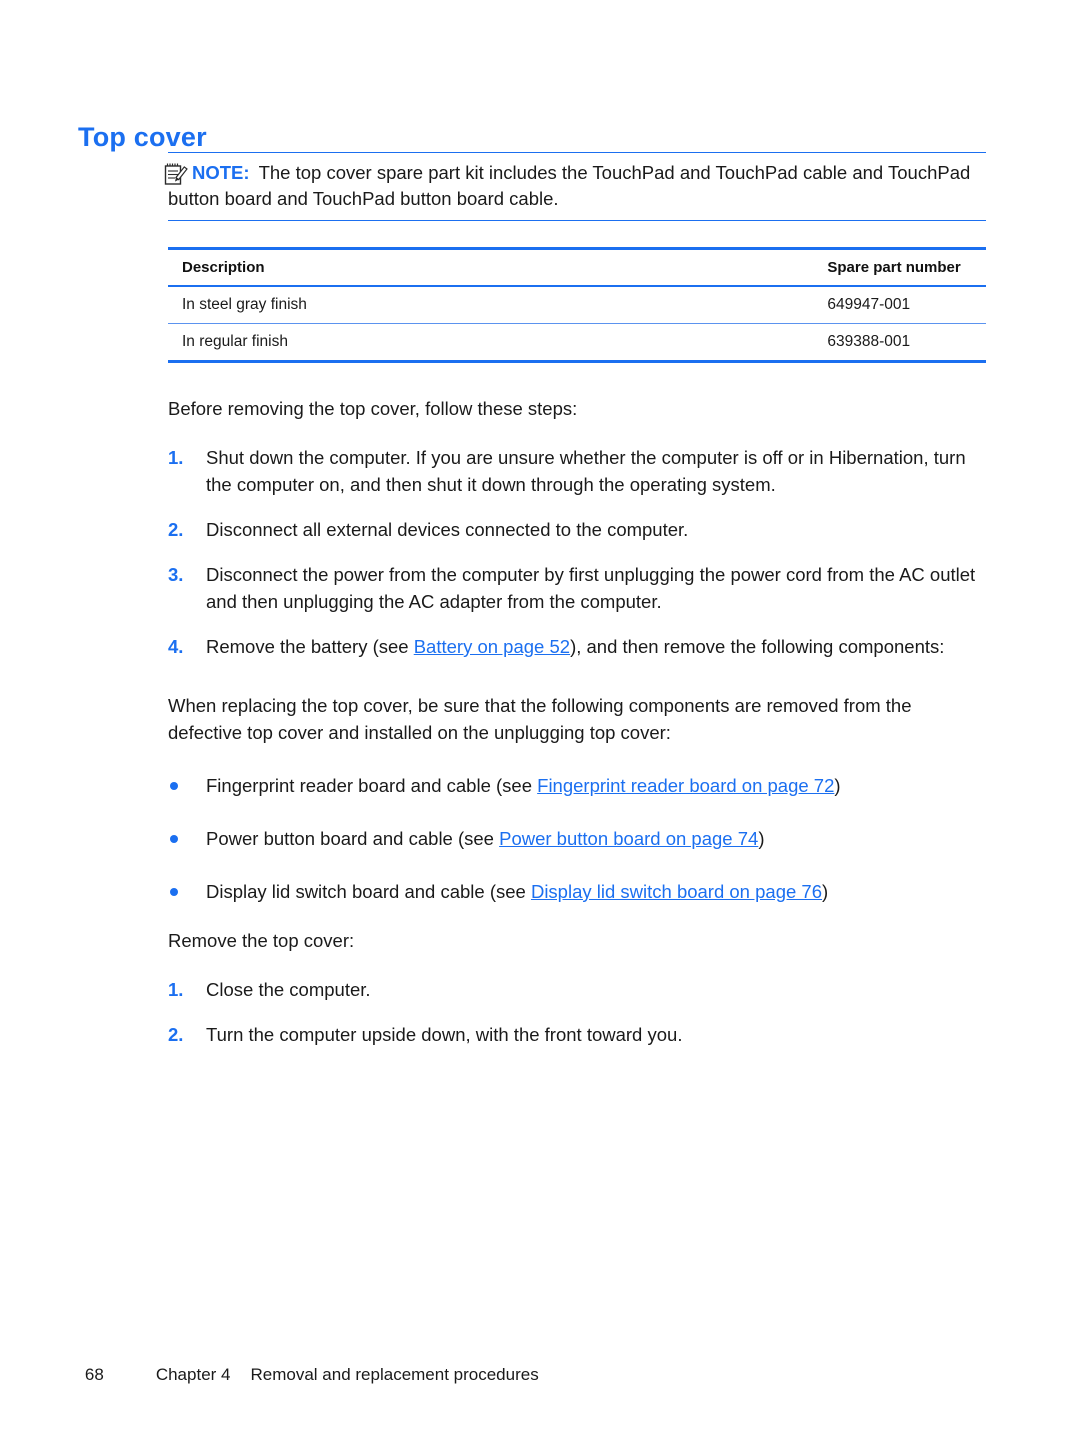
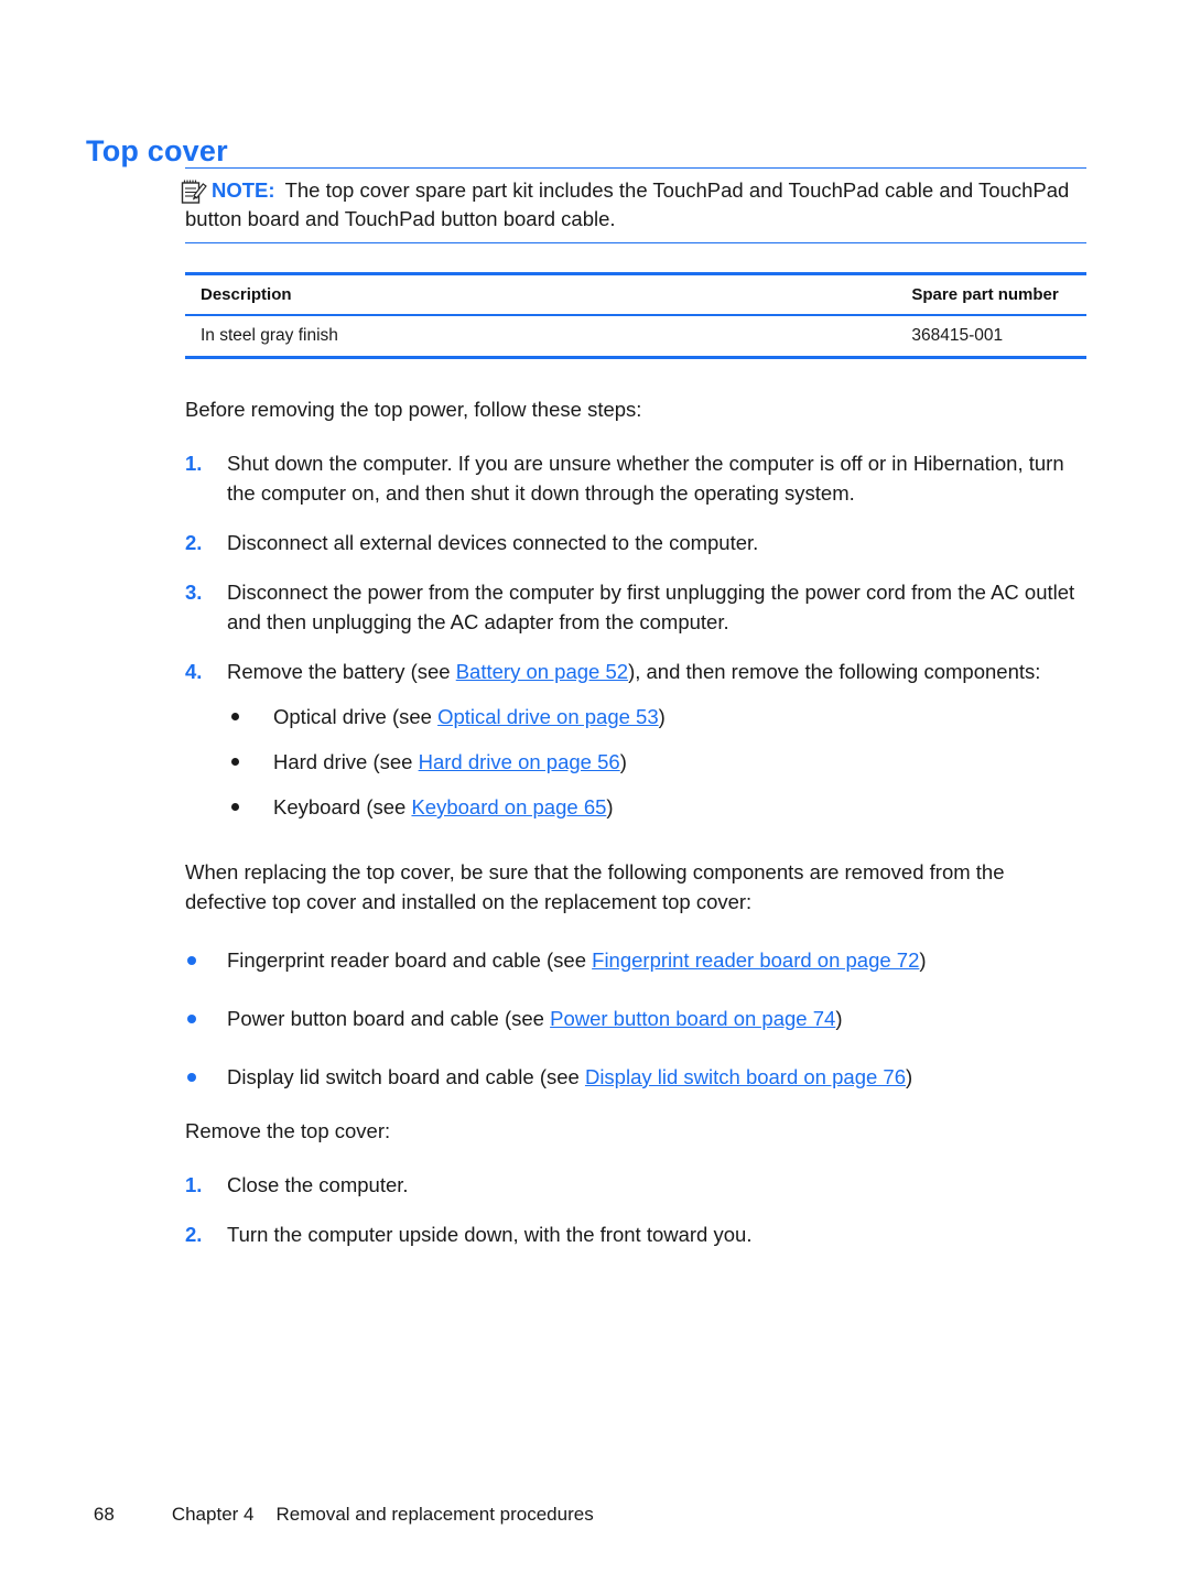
  Top cover
  NOTE: The top cover spare part kit includes the TouchPad and TouchPad cable and TouchPad button board and TouchPad button board cable.
  Description	Spare part number
- In steel gray finish	649947-001
+ In steel gray finish	368415-001
- In regular finish	639388-001
- Before removing the top cover, follow these steps:
+ Before removing the top power, follow these steps:
  1.
  Shut down the computer. If you are unsure whether the computer is off or in Hibernation, turn the computer on, and then shut it down through the operating system.
  2.
  Disconnect all external devices connected to the computer.
  3.
  Disconnect the power from the computer by first unplugging the power cord from the AC outlet and then unplugging the AC adapter from the computer.
  4.
  Remove the battery (see Battery on page 52), and then remove the following components:
+ Optical drive (see Optical drive on page 53)
+ Hard drive (see Hard drive on page 56)
+ Keyboard (see Keyboard on page 65)
- When replacing the top cover, be sure that the following components are removed from the defective top cover and installed on the unplugging top cover:
+ When replacing the top cover, be sure that the following components are removed from the defective top cover and installed on the replacement top cover:
  Fingerprint reader board and cable (see Fingerprint reader board on page 72)
  Power button board and cable (see Power button board on page 74)
  Display lid switch board and cable (see Display lid switch board on page 76)
  Remove the top cover:
  1.
  Close the computer.
  2.
  Turn the computer upside down, with the front toward you.
  68 Chapter 4 Removal and replacement procedures
